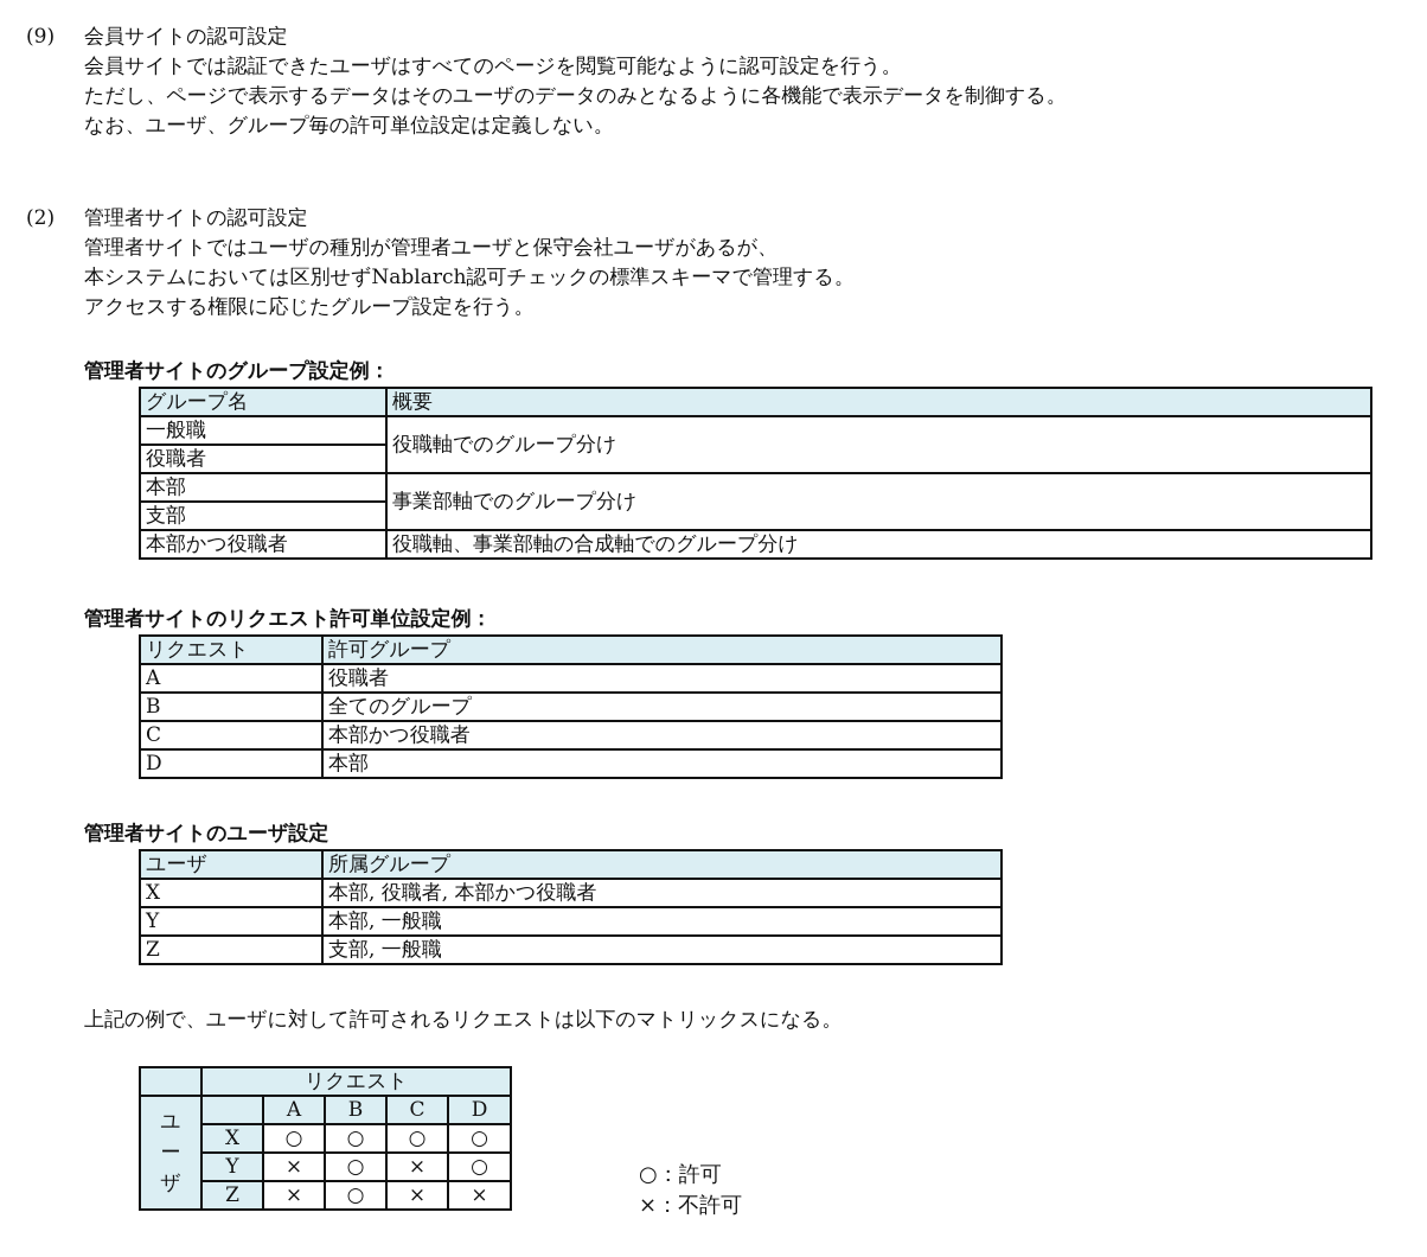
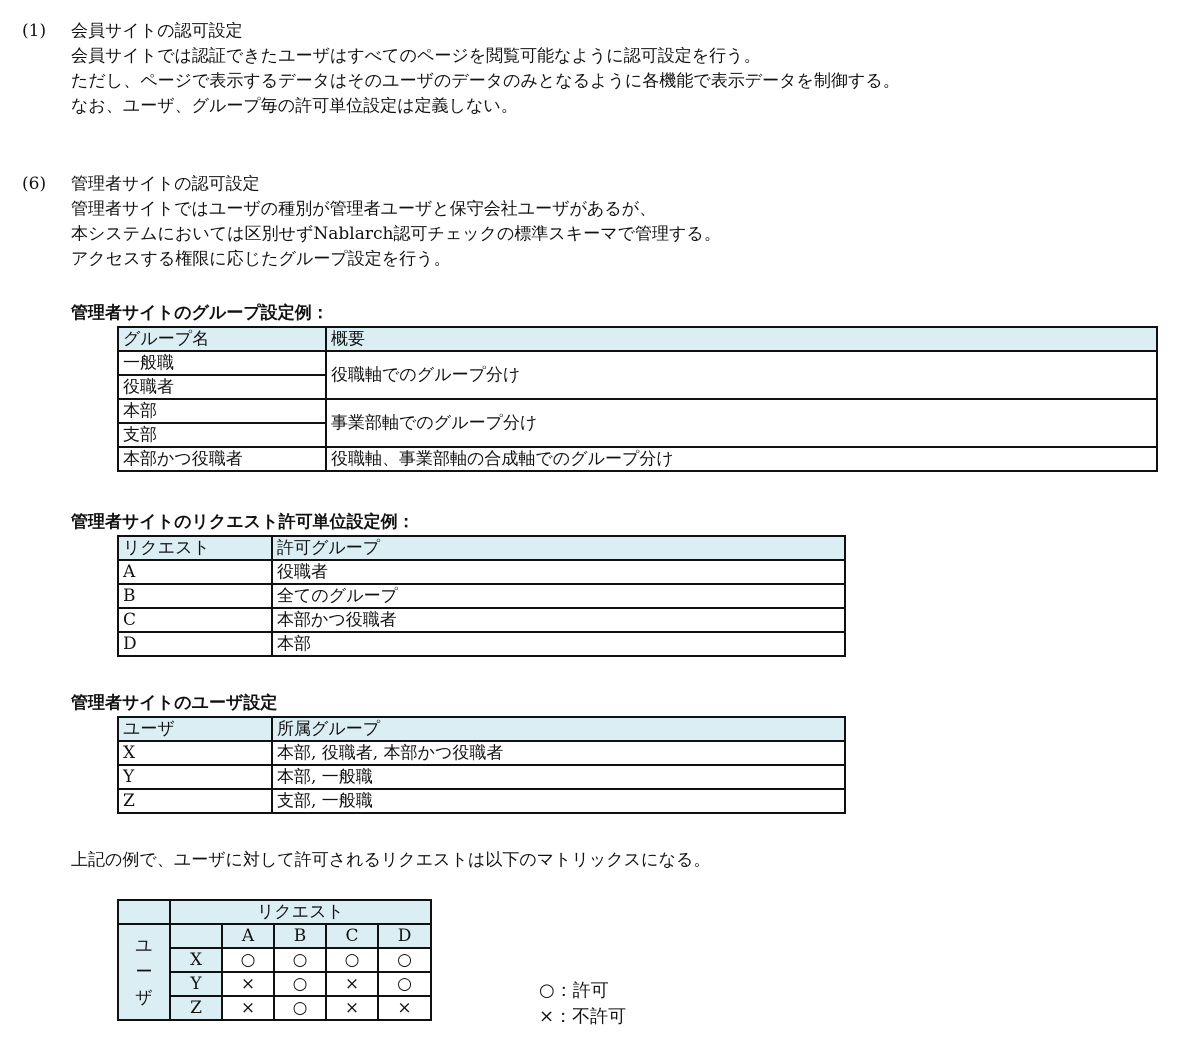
- (9)
+ (1)
  会員サイトの認可設定
  会員サイトでは認証できたユーザはすべてのページを閲覧可能なように認可設定を行う。
  ただし、ページで表示するデータはそのユーザのデータのみとなるように各機能で表示データを制御する。
  なお、ユーザ、グループ毎の許可単位設定は定義しない。
- (2)
+ (6)
  管理者サイトの認可設定
  管理者サイトではユーザの種別が管理者ユーザと保守会社ユーザがあるが、
  本システムにおいては区別せずNablarch認可チェックの標準スキーマで管理する。
  アクセスする権限に応じたグループ設定を行う。
  管理者サイトのグループ設定例：
  グループ名	概要
  一般職	役職軸でのグループ分け
  役職者
  本部	事業部軸でのグループ分け
  支部
  本部かつ役職者	役職軸、事業部軸の合成軸でのグループ分け
  管理者サイトのリクエスト許可単位設定例：
  リクエスト	許可グループ
  A	役職者
  B	全てのグループ
  C	本部かつ役職者
  D	本部
  管理者サイトのユーザ設定
  ユーザ	所属グループ
  X	本部, 役職者, 本部かつ役職者
  Y	本部, 一般職
  Z	支部, 一般職
  上記の例で、ユーザに対して許可されるリクエストは以下のマトリックスになる。
  	リクエスト
  ユ ー ザ		A	B	C	D
  X	○	○	○	○
  Y	×	○	×	○
  Z	×	○	×	×
  ○：許可
  ×：不許可
